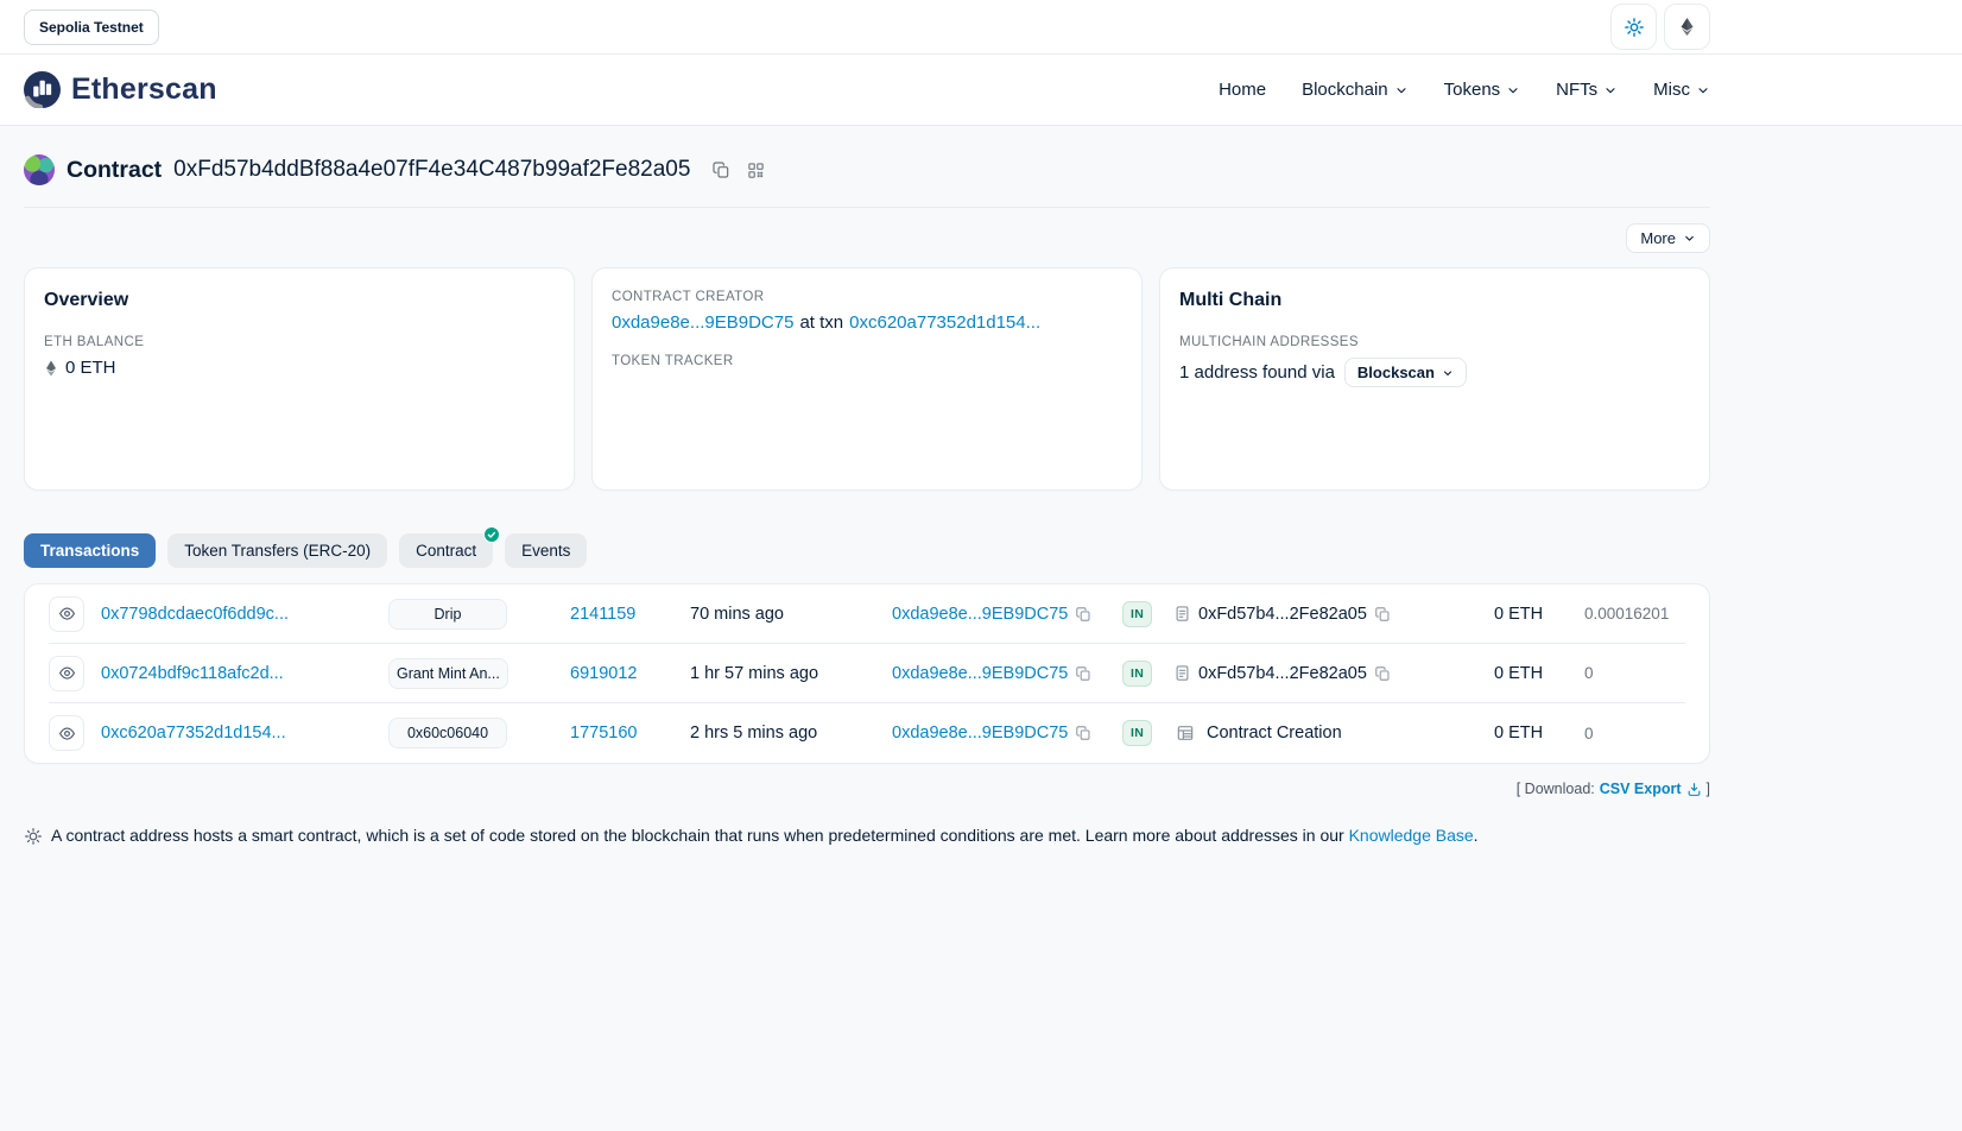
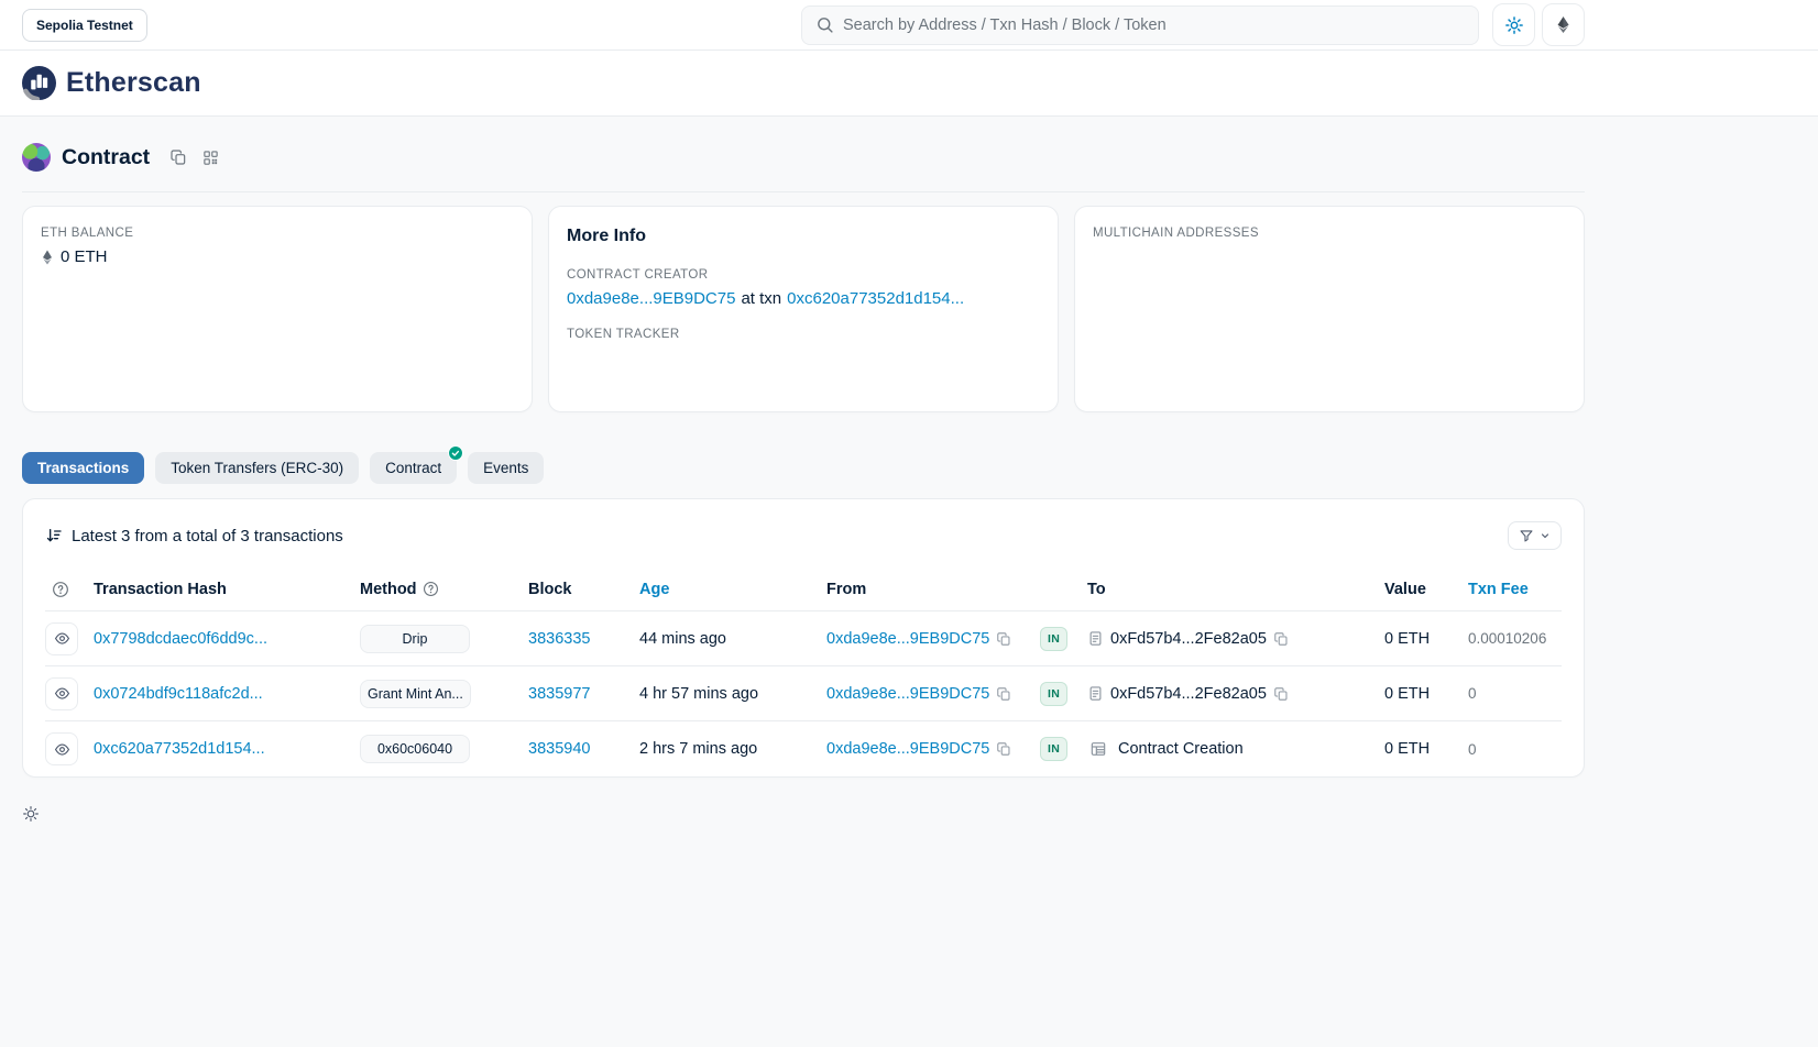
  Sepolia Testnet
+ Search by Address / Txn Hash / Block / Token
  Etherscan
- Home
- Blockchain
- Tokens
- NFTs
- Misc
  Contract
- 0xFd57b4ddBf88a4e07fF4e34C487b99af2Fe82a05
- More
- Overview
  ETH BALANCE
  0 ETH
+ More Info
  CONTRACT CREATOR
  0xda9e8e...9EB9DC75
  at txn
  0xc620a77352d1d154...
  TOKEN TRACKER
- Multi Chain
  MULTICHAIN ADDRESSES
- 1 address found via
- Blockscan
  Transactions
- Token Transfers (ERC-20)
+ Token Transfers (ERC-30)
  Contract
  Events
+ Latest 3 from a total of 3 transactions
+ Transaction Hash
+ Method
+ Block
+ Age
+ From
+ To
+ Value
+ Txn Fee
  0x7798dcdaec0f6dd9c...
  Drip
- 2141159
+ 3836335
- 70 mins ago
+ 44 mins ago
  0xda9e8e...9EB9DC75
  IN
  0xFd57b4...2Fe82a05
  0 ETH
- 0.00016201
+ 0.00010206
  0x0724bdf9c118afc2d...
  Grant Mint An...
- 6919012
+ 3835977
- 1 hr 57 mins ago
+ 4 hr 57 mins ago
  0xda9e8e...9EB9DC75
  IN
  0xFd57b4...2Fe82a05
  0 ETH
  0
  0xc620a77352d1d154...
  0x60c06040
- 1775160
+ 3835940
- 2 hrs 5 mins ago
+ 2 hrs 7 mins ago
  0xda9e8e...9EB9DC75
  IN
  Contract Creation
  0 ETH
  0
- [ Download:
- CSV Export
- ]
- A contract address hosts a smart contract, which is a set of code stored on the blockchain that runs when predetermined conditions are met. Learn more about addresses in our Knowledge Base.
